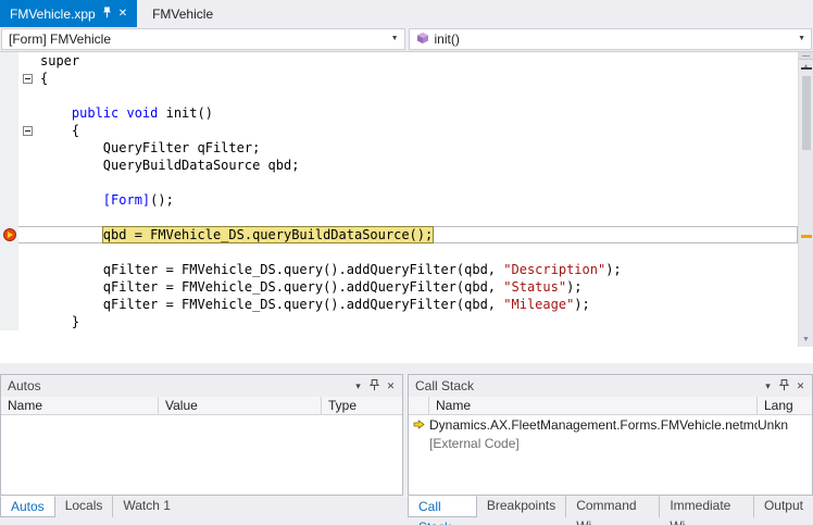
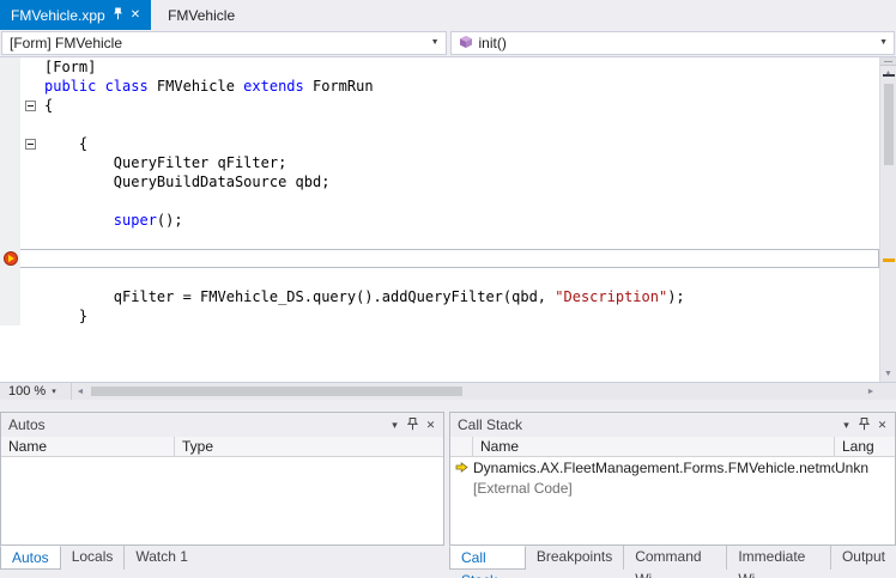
  FMVehicle.xpp
  ✕
  FMVehicle
  [Form] FMVehicle
  init()
- super
+ [Form]
+ public class FMVehicle extends FormRun
  {
- public void init()
  {
  QueryFilter qFilter;
  QueryBuildDataSource qbd;
- [Form]();
+ super();
- qbd = FMVehicle_DS.queryBuildDataSource();
  qFilter = FMVehicle_DS.query().addQueryFilter(qbd, "Description");
- qFilter = FMVehicle_DS.query().addQueryFilter(qbd, "Status");
- qFilter = FMVehicle_DS.query().addQueryFilter(qbd, "Mileage");
  }
+ 100 %
  Autos
  ▾
  ✕
  Name
- Value
  Type
  Call Stack
  ▾
  ✕
  Name
  Lang
  Dynamics.AX.FleetManagement.Forms.FMVehicle.netm
  Unkn
  [External Code]
  Autos
  Locals
  Watch 1
  Breakpoints
  Output
